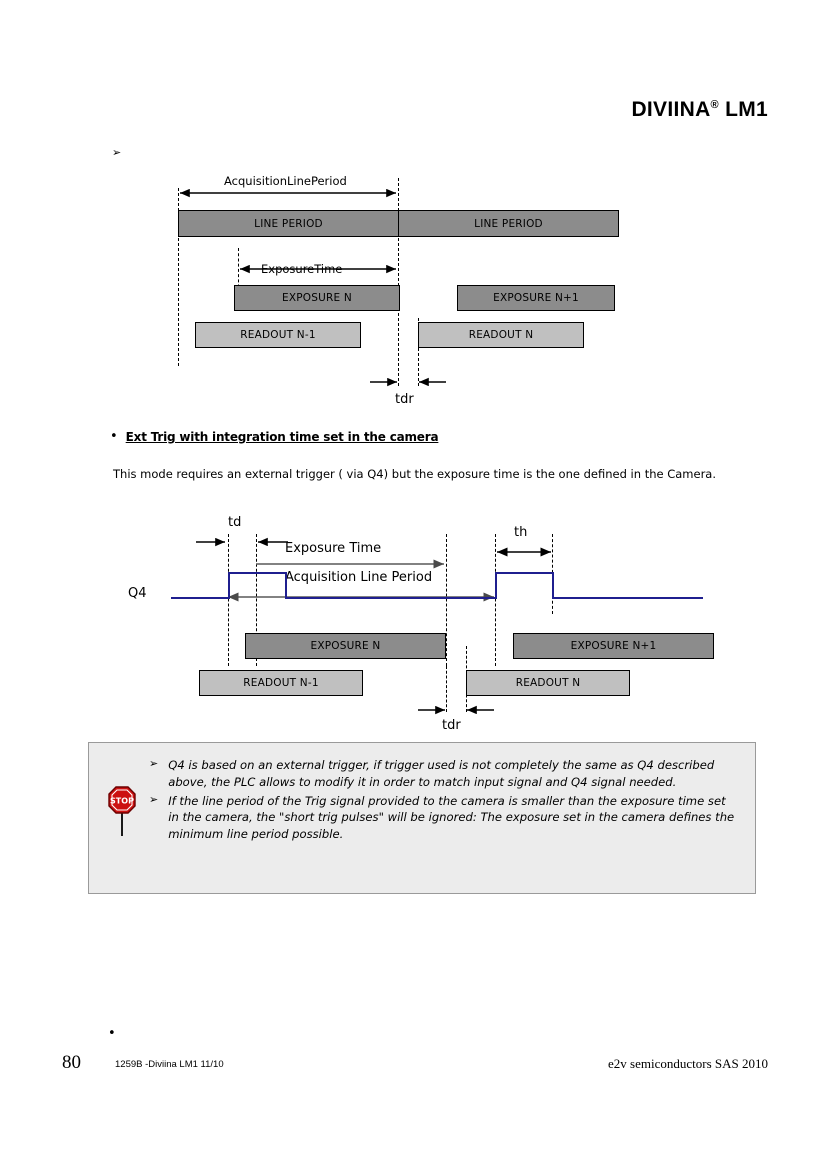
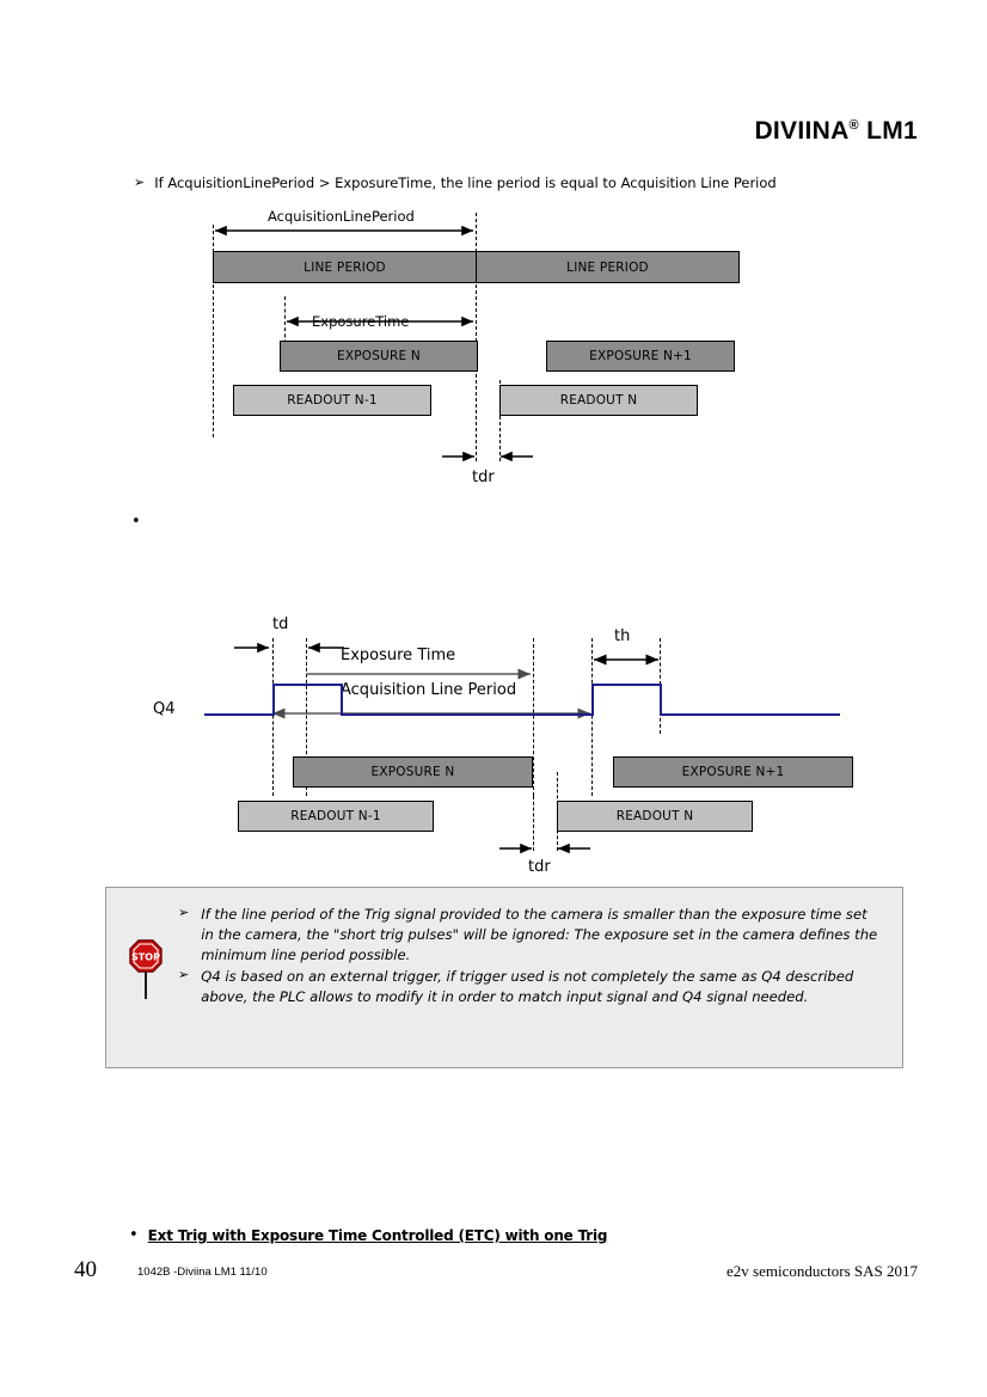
  DIVIINA® LM1
  ➢
+ If AcquisitionLinePeriod > ExposureTime, the line period is equal to Acquisition Line Period
  AcquisitionLinePeriod
  LINE PERIOD
  LINE PERIOD
  ExposureTime
  EXPOSURE N
  EXPOSURE N+1
  READOUT N-1
  READOUT N
  tdr
  •
- Ext Trig with integration time set in the camera
- This mode requires an external trigger ( via Q4) but the exposure time is the one defined in the Camera.
  td
  th
  Exposure Time
  Acquisition Line Period
  Q4
  EXPOSURE N
  EXPOSURE N+1
  READOUT N-1
  READOUT N
  tdr
  STOP
  ➢
- Q4 is based on an external trigger, if trigger used is not completely the same as Q4 described above, the PLC allows to modify it in order to match input signal and Q4 signal needed.
+ If the line period of the Trig signal provided to the camera is smaller than the exposure time set in the camera, the "short trig pulses" will be ignored: The exposure set in the camera defines the minimum line period possible.
  ➢
- If the line period of the Trig signal provided to the camera is smaller than the exposure time set in the camera, the "short trig pulses" will be ignored: The exposure set in the camera defines the minimum line period possible.
+ Q4 is based on an external trigger, if trigger used is not completely the same as Q4 described above, the PLC allows to modify it in order to match input signal and Q4 signal needed.
  •
+ Ext Trig with Exposure Time Controlled (ETC) with one Trig
- 80
+ 40
- 1259B -Diviina LM1 11/10
+ 1042B -Diviina LM1 11/10
- e2v semiconductors SAS 2010
+ e2v semiconductors SAS 2017
